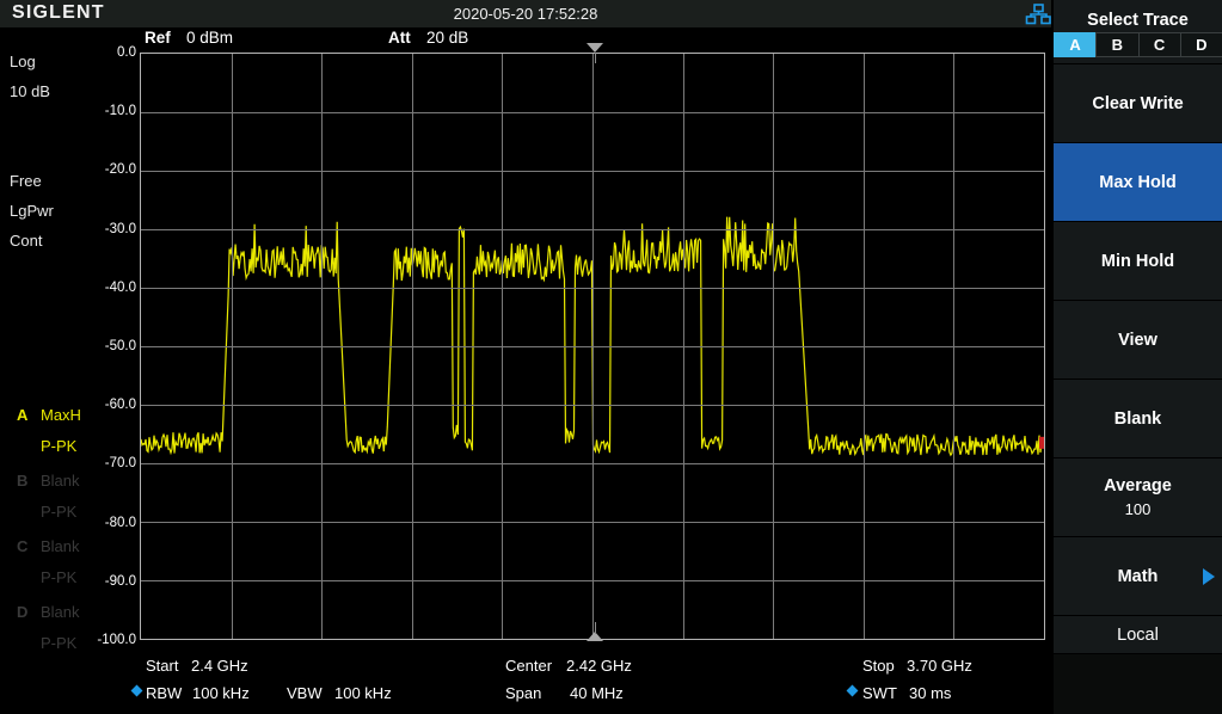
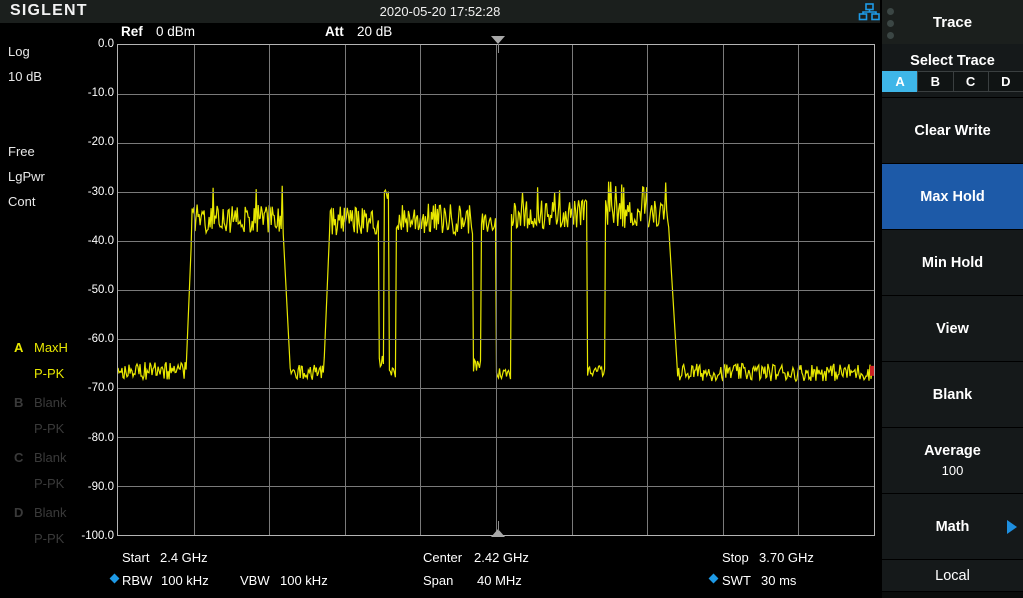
  SIGLENT
  2020-05-20 17:52:28
  Ref
  0 dBm
  Att
  20 dB
  Log
  10 dB
  Free
  LgPwr
  Cont
  A MaxH
  P-PK
  B Blank
  P-PK
  C Blank
  P-PK
  D Blank
  P-PK
  0.0
  -10.0
  -20.0
  -30.0
  -40.0
  -50.0
  -60.0
  -70.0
  -80.0
  -90.0
  -100.0
  Start
  2.4 GHz
  Center
  2.42 GHz
  Stop
  3.70 GHz
  RBW
  100 kHz
  VBW
  100 kHz
  Span
  40 MHz
  SWT
  30 ms
+ Trace
  Select Trace
  A
  B
  C
  D
  Clear Write
  Max Hold
  Min Hold
  View
  Blank
  Average
  100
  Math
  Local
